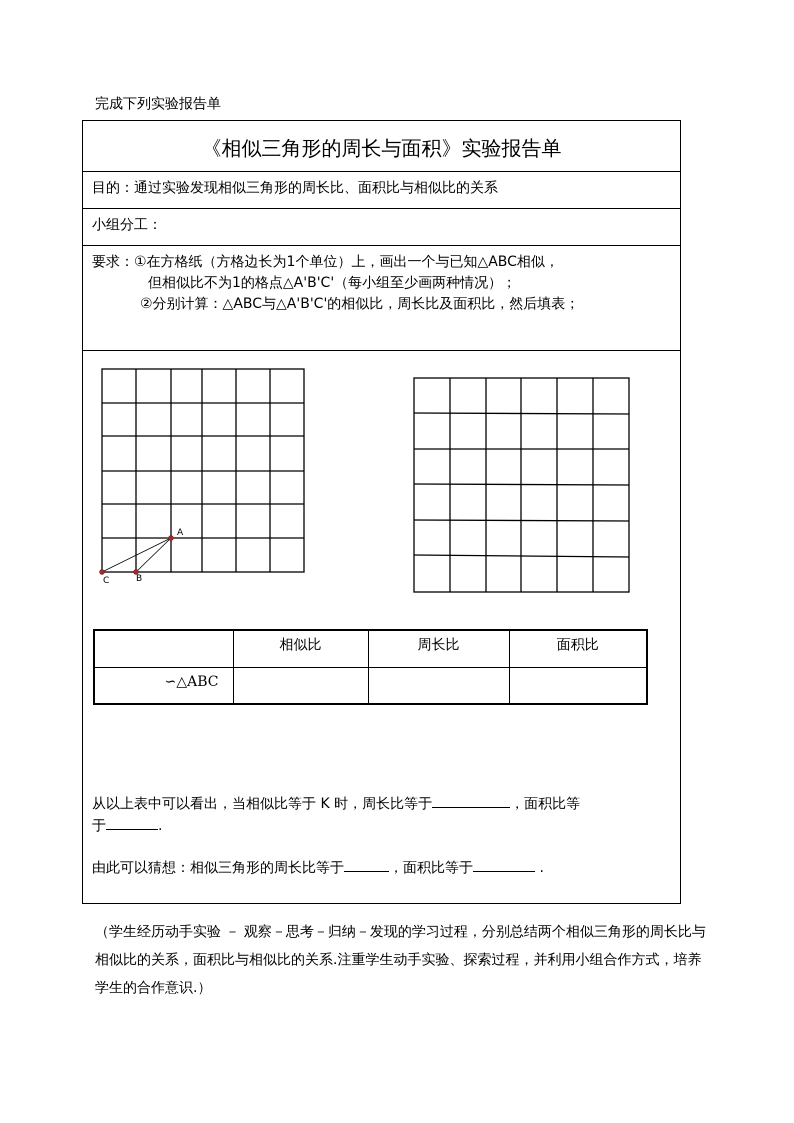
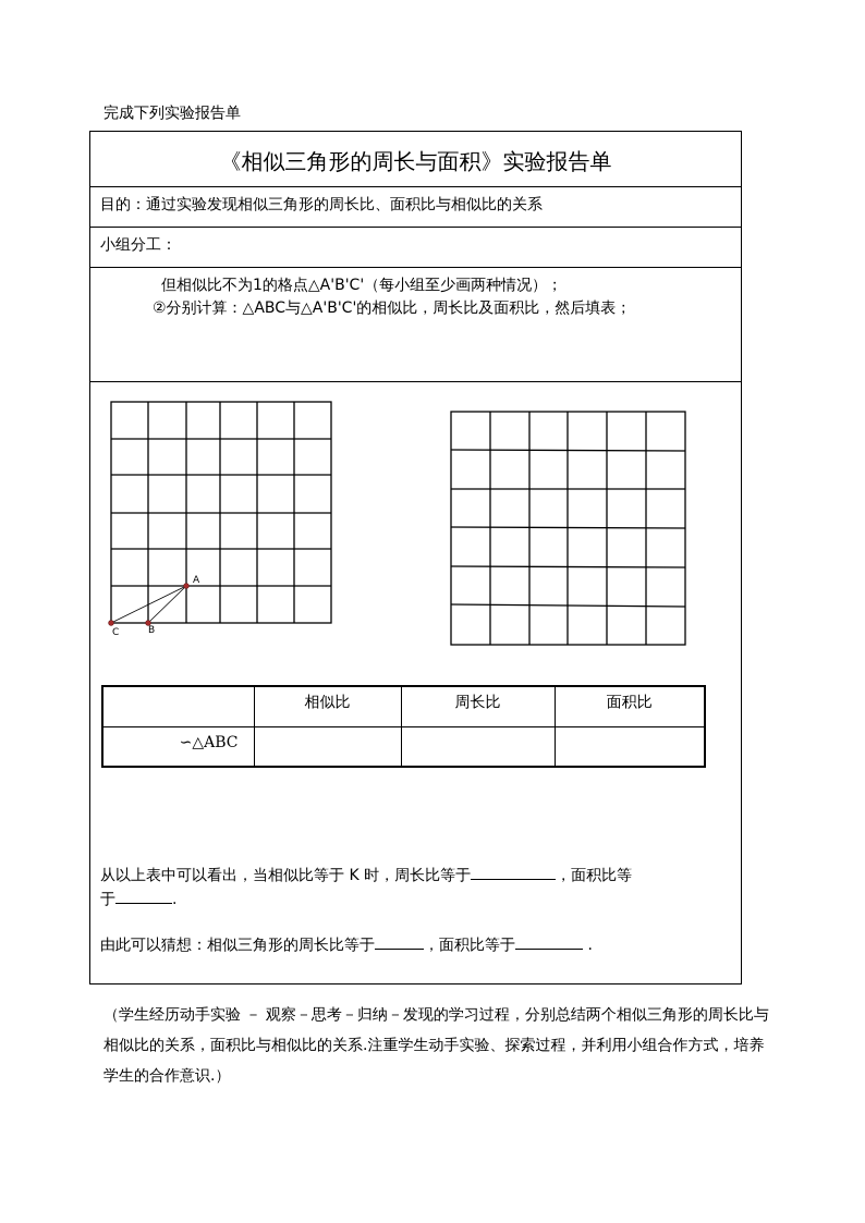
  完成下列实验报告单
  《相似三角形的周长与面积》实验报告单
  目的：通过实验发现相似三角形的周长比、面积比与相似比的关系
  小组分工：
- 要求：①在方格纸（方格边长为1个单位）上，画出一个与已知△ABC相似，
  但相似比不为1的格点△A'B'C'（每小组至少画两种情况）；
  ②分别计算：△ABC与△A'B'C'的相似比，周长比及面积比，然后填表；
  从以上表中可以看出，当相似比等于 K 时，周长比等于 ，面积比等
  于 .
  由此可以猜想：相似三角形的周长比等于 ，面积比等于 .
  A
  B
  C
  	相似比	周长比	面积比
  ∽△ABC
  （学生经历动手实验 － 观察－思考－归纳－发现的学习过程，分别总结两个相似三角形的周长比与相似比的关系，面积比与相似比的关系.注重学生动手实验、探索过程，并利用小组合作方式，培养学生的合作意识.）
